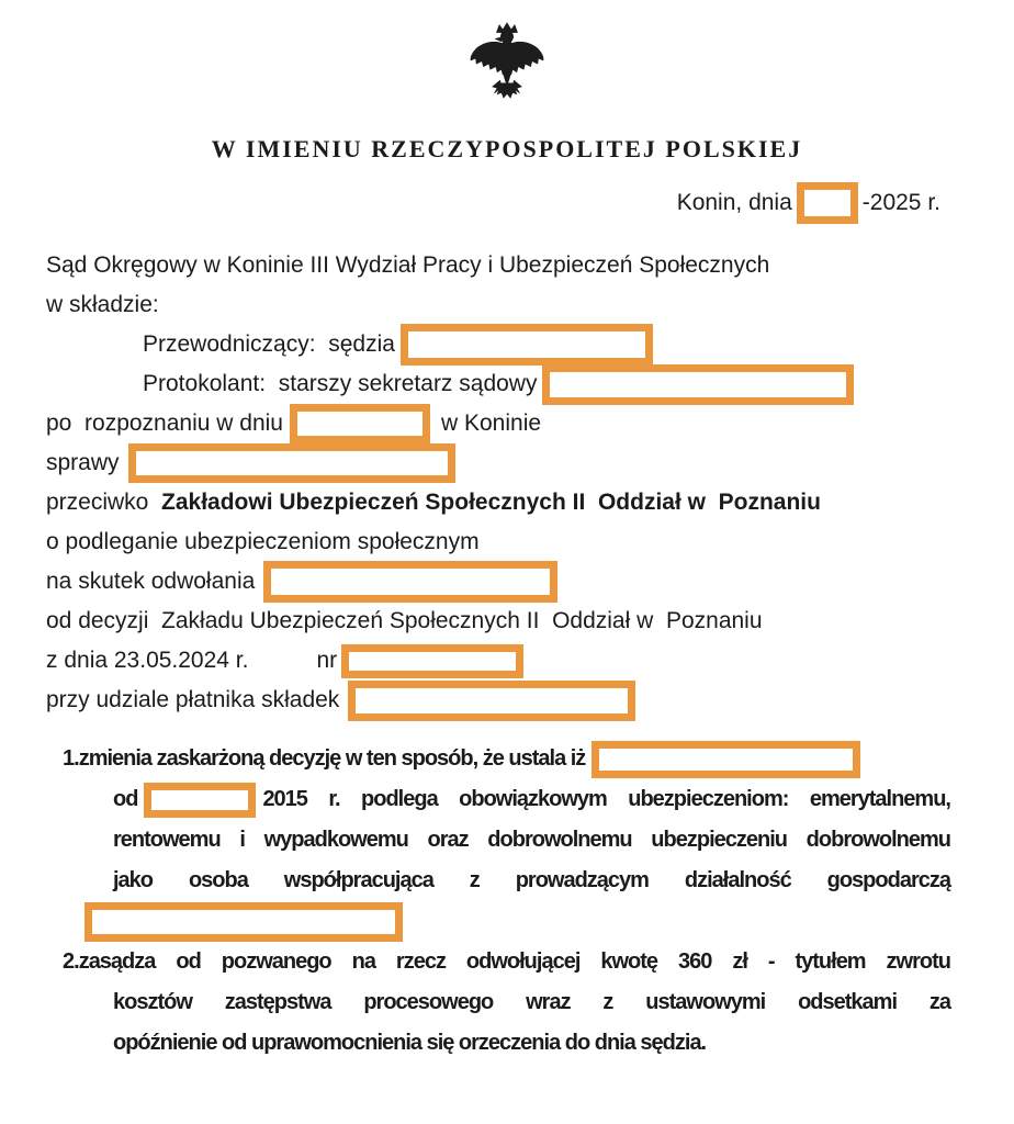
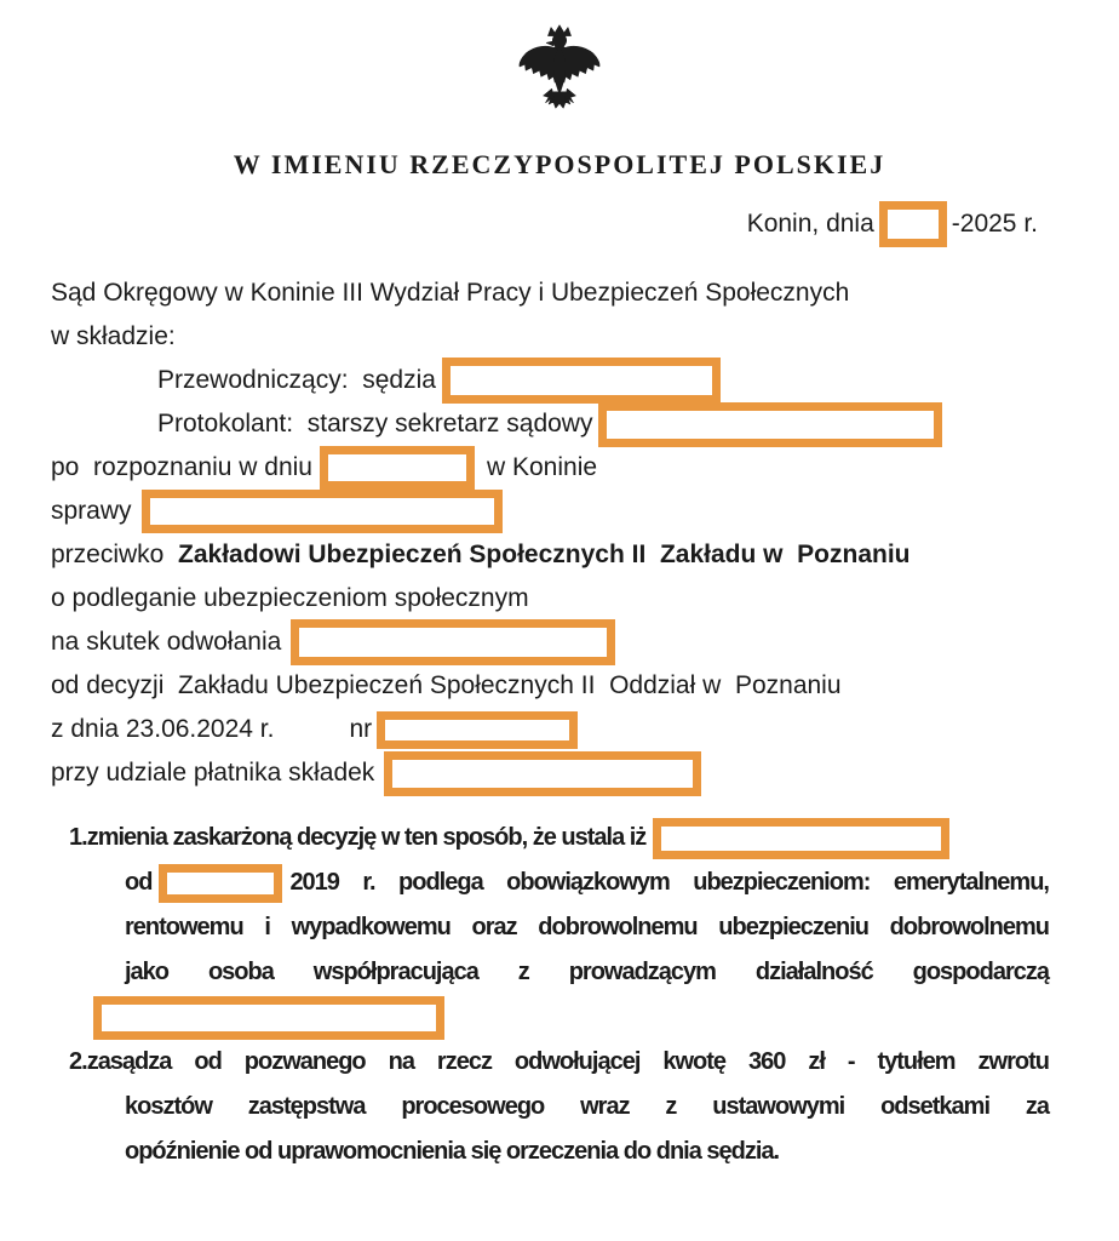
  W IMIENIU RZECZYPOSPOLITEJ POLSKIEJ
  Konin, dnia -2025 r.
  Sąd Okręgowy w Koninie III Wydział Pracy i Ubezpieczeń Społecznych
  w składzie:
  Przewodniczący: sędzia
  Protokolant: starszy sekretarz sądowy
  po rozpoznaniu w dniu w Koninie
  sprawy
- przeciwko Zakładowi Ubezpieczeń Społecznych II Oddział w Poznaniu
+ przeciwko Zakładowi Ubezpieczeń Społecznych II Zakładu w Poznaniu
  o podleganie ubezpieczeniom społecznym
  na skutek odwołania
  od decyzji Zakładu Ubezpieczeń Społecznych II Oddział w Poznaniu
- z dnia 23.05.2024 r. nr
+ z dnia 23.06.2024 r. nr
  przy udziale płatnika składek
  1.zmienia zaskarżoną decyzję w ten sposób, że ustala iż
- od 2015 r. podlega obowiązkowym ubezpieczeniom: emerytalnemu,
+ od 2019 r. podlega obowiązkowym ubezpieczeniom: emerytalnemu,
  rentowemu i wypadkowemu oraz dobrowolnemu ubezpieczeniu dobrowolnemu
  jako osoba współpracująca z prowadzącym działalność gospodarczą
  2.zasądza od pozwanego na rzecz odwołującej kwotę 360 zł - tytułem zwrotu
  kosztów zastępstwa procesowego wraz z ustawowymi odsetkami za
  opóźnienie od uprawomocnienia się orzeczenia do dnia sędzia.
